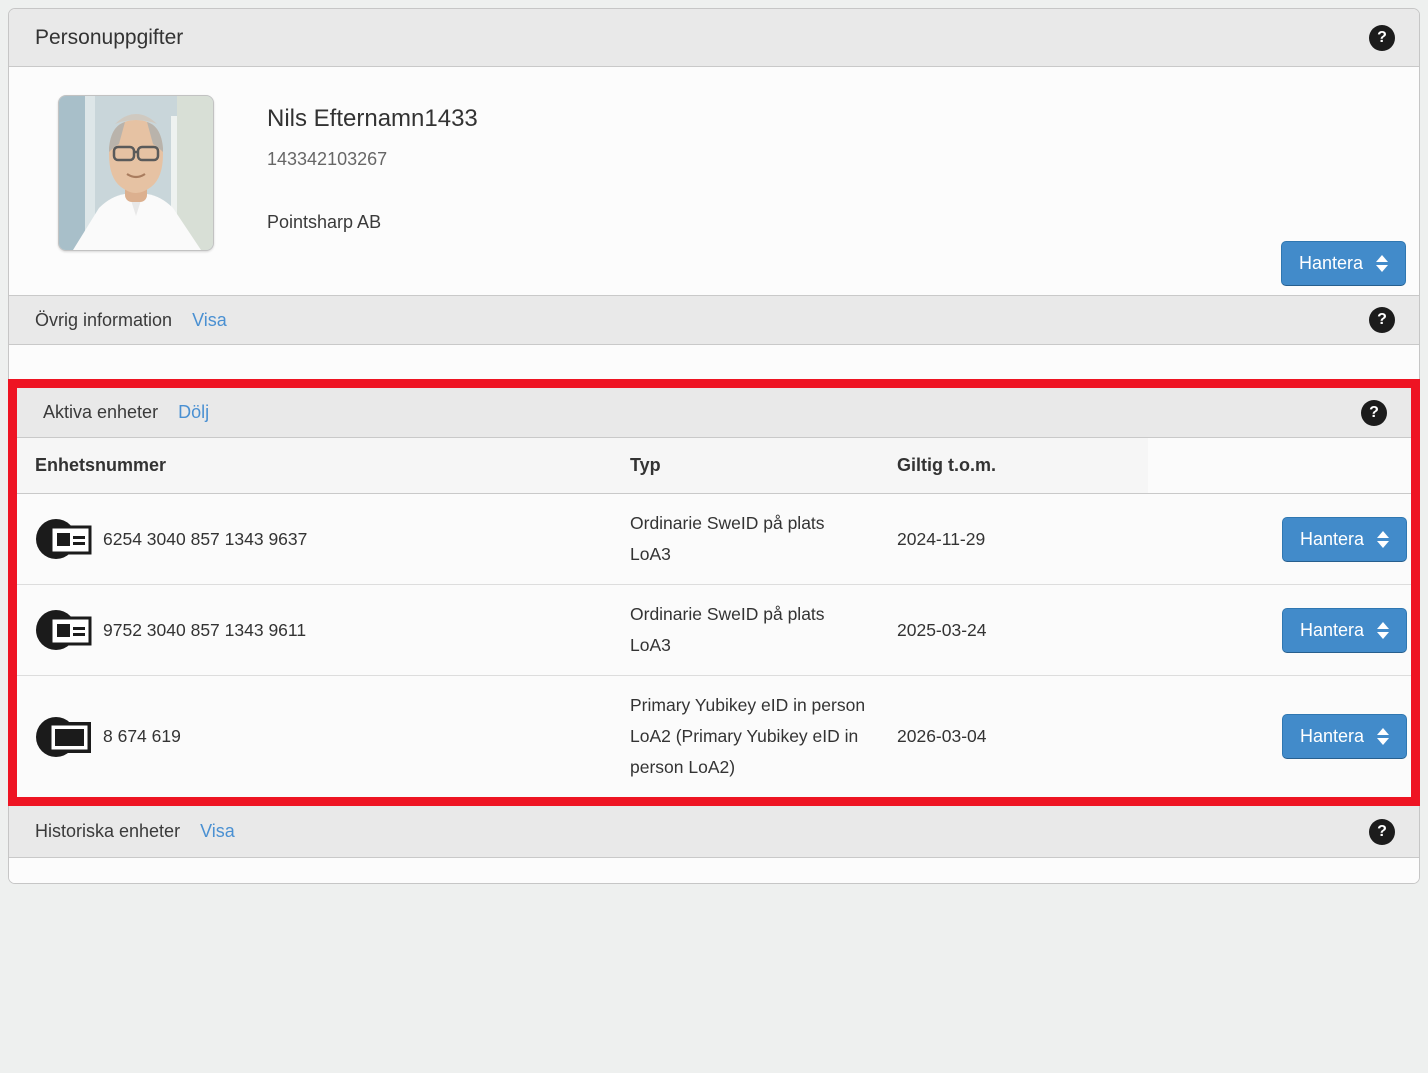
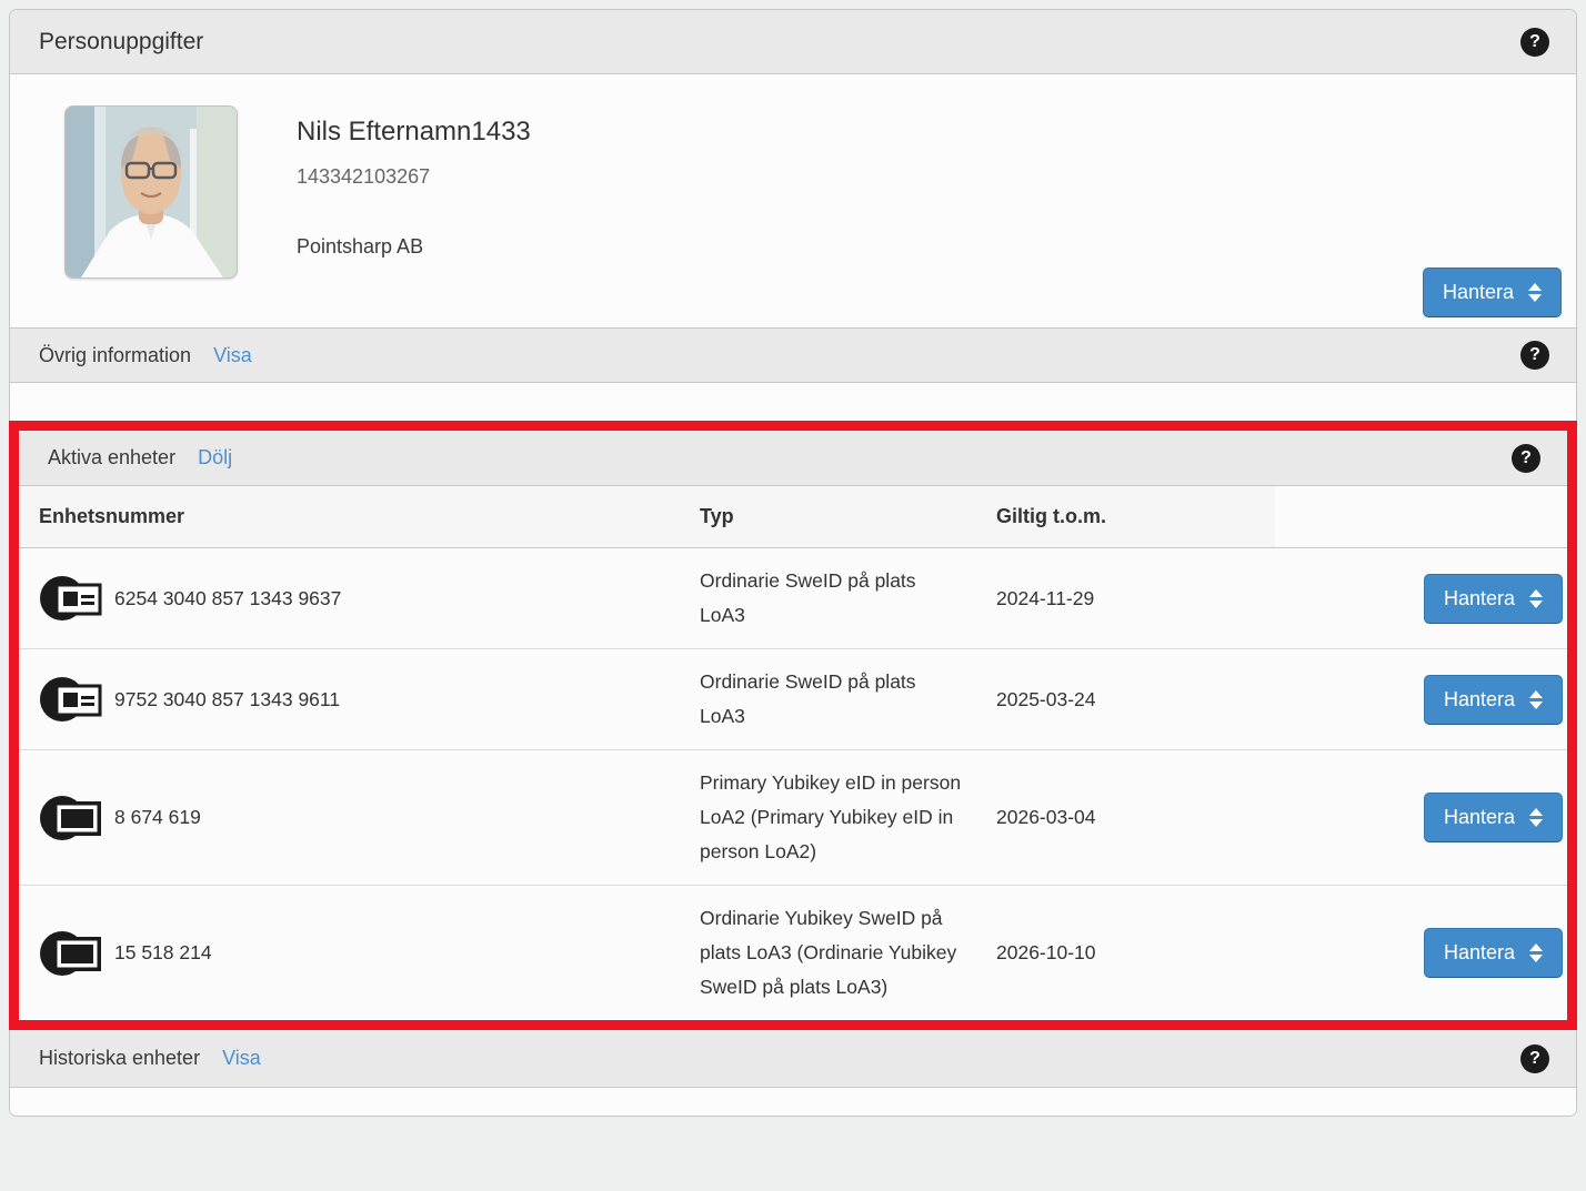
  Personuppgifter
  ?
  Nils Efternamn1433
  143342103267
  Pointsharp AB
  Hantera
  Övrig information
  Visa
  ?
  Aktiva enheter
  Dölj
  ?
  Enhetsnummer	Typ	Giltig t.o.m.
  6254 3040 857 1343 9637	Ordinarie SweID på plats LoA3	2024-11-29	Hantera
  9752 3040 857 1343 9611	Ordinarie SweID på plats LoA3	2025-03-24	Hantera
  8 674 619	Primary Yubikey eID in person LoA2 (Primary Yubikey eID in person LoA2)	2026-03-04	Hantera
+ 15 518 214	Ordinarie Yubikey SweID på plats LoA3 (Ordinarie Yubikey SweID på plats LoA3)	2026-10-10	Hantera
  Historiska enheter
  Visa
  ?
